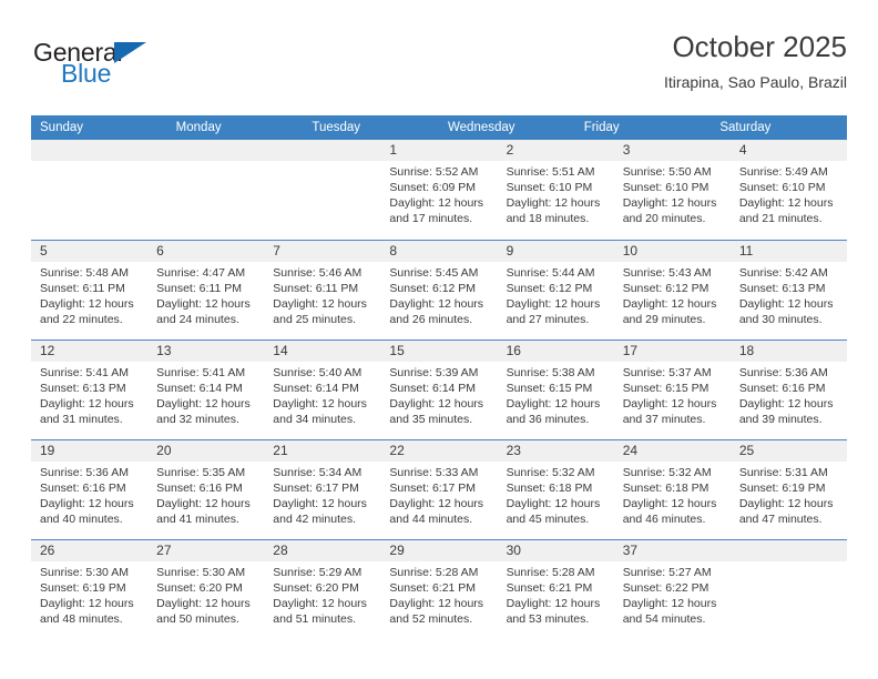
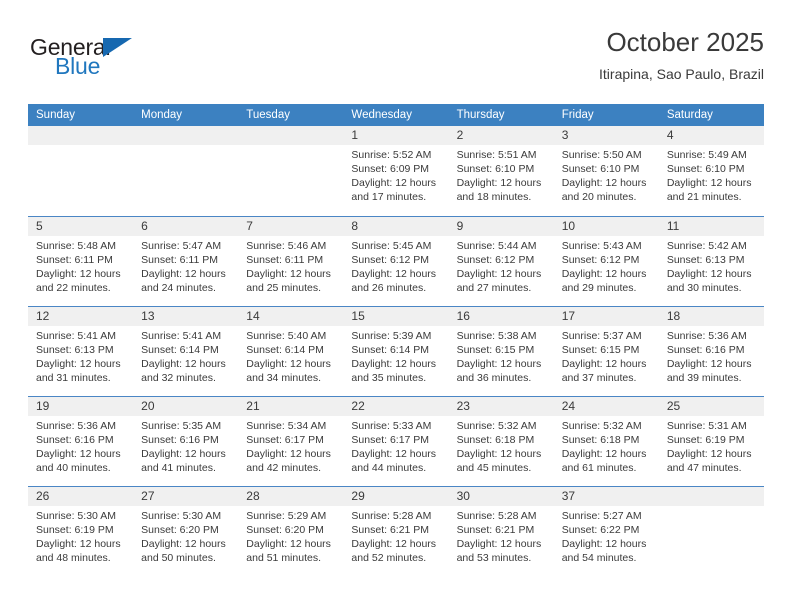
  General
  Blue
  October 2025
  Itirapina, Sao Paulo, Brazil
  Sunday
  Monday
  Tuesday
  Wednesday
+ Thursday
  Friday
  Saturday
  1
  2
  3
  4
  Sunrise: 5:52 AM
  Sunset: 6:09 PM
  Daylight: 12 hours
  and 17 minutes.
  Sunrise: 5:51 AM
  Sunset: 6:10 PM
  Daylight: 12 hours
  and 18 minutes.
  Sunrise: 5:50 AM
  Sunset: 6:10 PM
  Daylight: 12 hours
  and 20 minutes.
  Sunrise: 5:49 AM
  Sunset: 6:10 PM
  Daylight: 12 hours
  and 21 minutes.
  5
  6
  7
  8
  9
  10
  11
  Sunrise: 5:48 AM
  Sunset: 6:11 PM
  Daylight: 12 hours
  and 22 minutes.
- Sunrise: 4:47 AM
+ Sunrise: 5:47 AM
  Sunset: 6:11 PM
  Daylight: 12 hours
  and 24 minutes.
  Sunrise: 5:46 AM
  Sunset: 6:11 PM
  Daylight: 12 hours
  and 25 minutes.
  Sunrise: 5:45 AM
  Sunset: 6:12 PM
  Daylight: 12 hours
  and 26 minutes.
  Sunrise: 5:44 AM
  Sunset: 6:12 PM
  Daylight: 12 hours
  and 27 minutes.
  Sunrise: 5:43 AM
  Sunset: 6:12 PM
  Daylight: 12 hours
  and 29 minutes.
  Sunrise: 5:42 AM
  Sunset: 6:13 PM
  Daylight: 12 hours
  and 30 minutes.
  12
  13
  14
  15
  16
  17
  18
  Sunrise: 5:41 AM
  Sunset: 6:13 PM
  Daylight: 12 hours
  and 31 minutes.
  Sunrise: 5:41 AM
  Sunset: 6:14 PM
  Daylight: 12 hours
  and 32 minutes.
  Sunrise: 5:40 AM
  Sunset: 6:14 PM
  Daylight: 12 hours
  and 34 minutes.
  Sunrise: 5:39 AM
  Sunset: 6:14 PM
  Daylight: 12 hours
  and 35 minutes.
  Sunrise: 5:38 AM
  Sunset: 6:15 PM
  Daylight: 12 hours
  and 36 minutes.
  Sunrise: 5:37 AM
  Sunset: 6:15 PM
  Daylight: 12 hours
  and 37 minutes.
  Sunrise: 5:36 AM
  Sunset: 6:16 PM
  Daylight: 12 hours
  and 39 minutes.
  19
  20
  21
  22
  23
  24
  25
  Sunrise: 5:36 AM
  Sunset: 6:16 PM
  Daylight: 12 hours
  and 40 minutes.
  Sunrise: 5:35 AM
  Sunset: 6:16 PM
  Daylight: 12 hours
  and 41 minutes.
  Sunrise: 5:34 AM
  Sunset: 6:17 PM
  Daylight: 12 hours
  and 42 minutes.
  Sunrise: 5:33 AM
  Sunset: 6:17 PM
  Daylight: 12 hours
  and 44 minutes.
  Sunrise: 5:32 AM
  Sunset: 6:18 PM
  Daylight: 12 hours
  and 45 minutes.
  Sunrise: 5:32 AM
  Sunset: 6:18 PM
  Daylight: 12 hours
- and 46 minutes.
+ and 61 minutes.
  Sunrise: 5:31 AM
  Sunset: 6:19 PM
  Daylight: 12 hours
  and 47 minutes.
  26
  27
  28
  29
  30
  37
  Sunrise: 5:30 AM
  Sunset: 6:19 PM
  Daylight: 12 hours
  and 48 minutes.
  Sunrise: 5:30 AM
  Sunset: 6:20 PM
  Daylight: 12 hours
  and 50 minutes.
  Sunrise: 5:29 AM
  Sunset: 6:20 PM
  Daylight: 12 hours
  and 51 minutes.
  Sunrise: 5:28 AM
  Sunset: 6:21 PM
  Daylight: 12 hours
  and 52 minutes.
  Sunrise: 5:28 AM
  Sunset: 6:21 PM
  Daylight: 12 hours
  and 53 minutes.
  Sunrise: 5:27 AM
  Sunset: 6:22 PM
  Daylight: 12 hours
  and 54 minutes.
